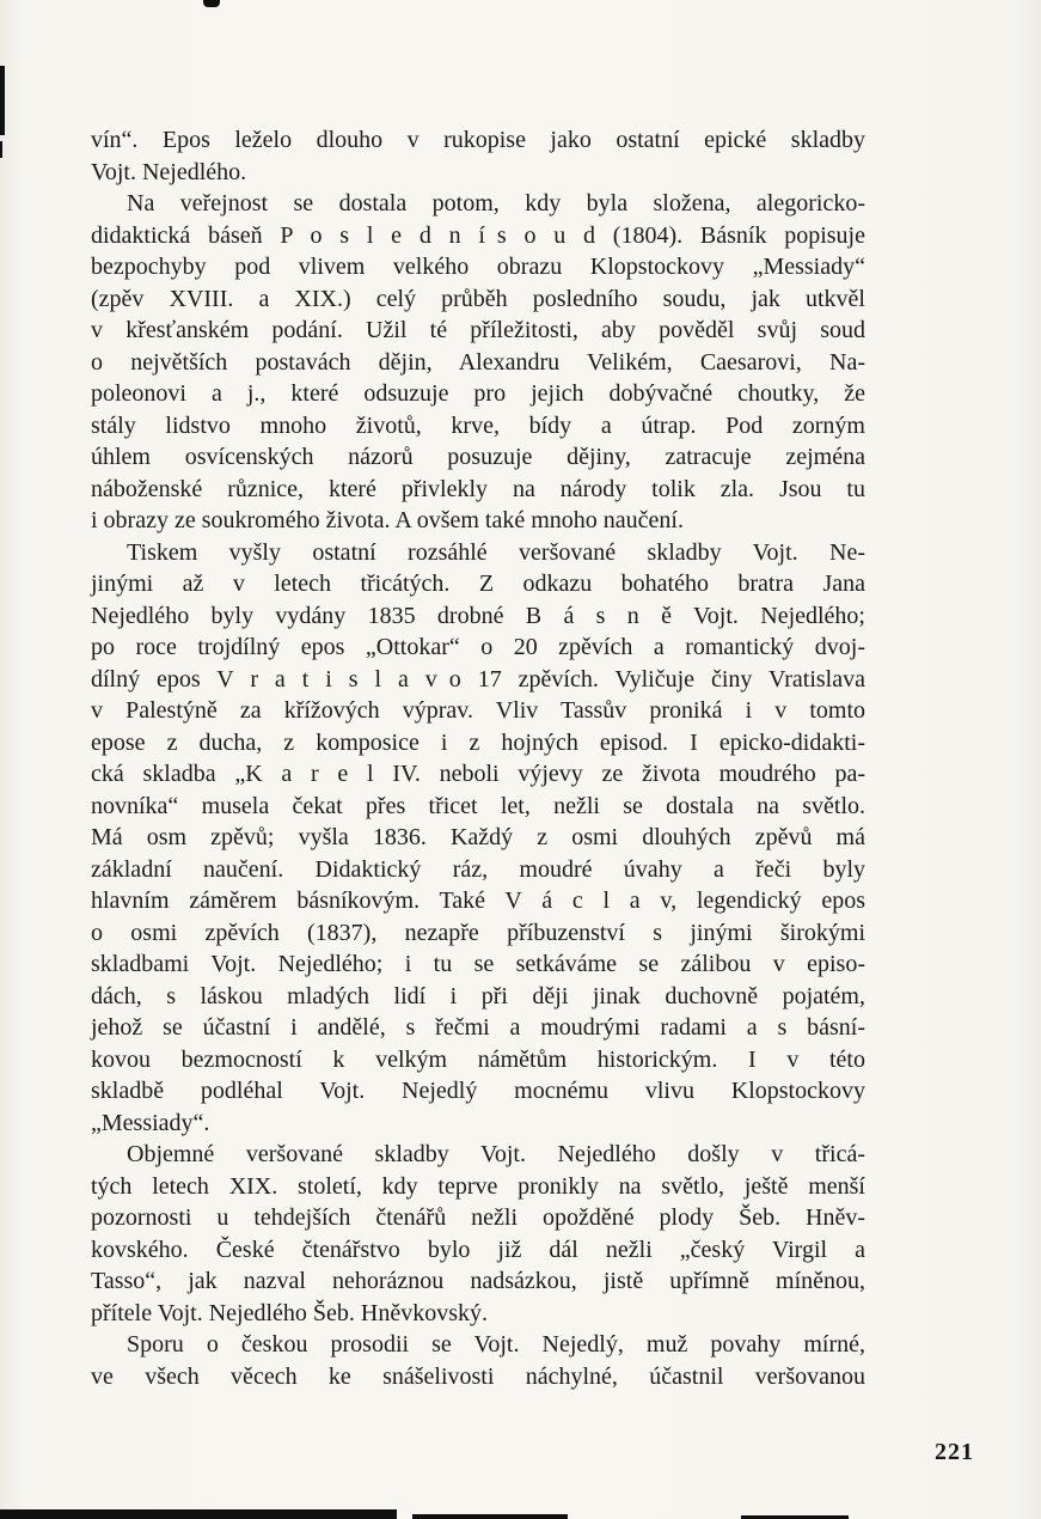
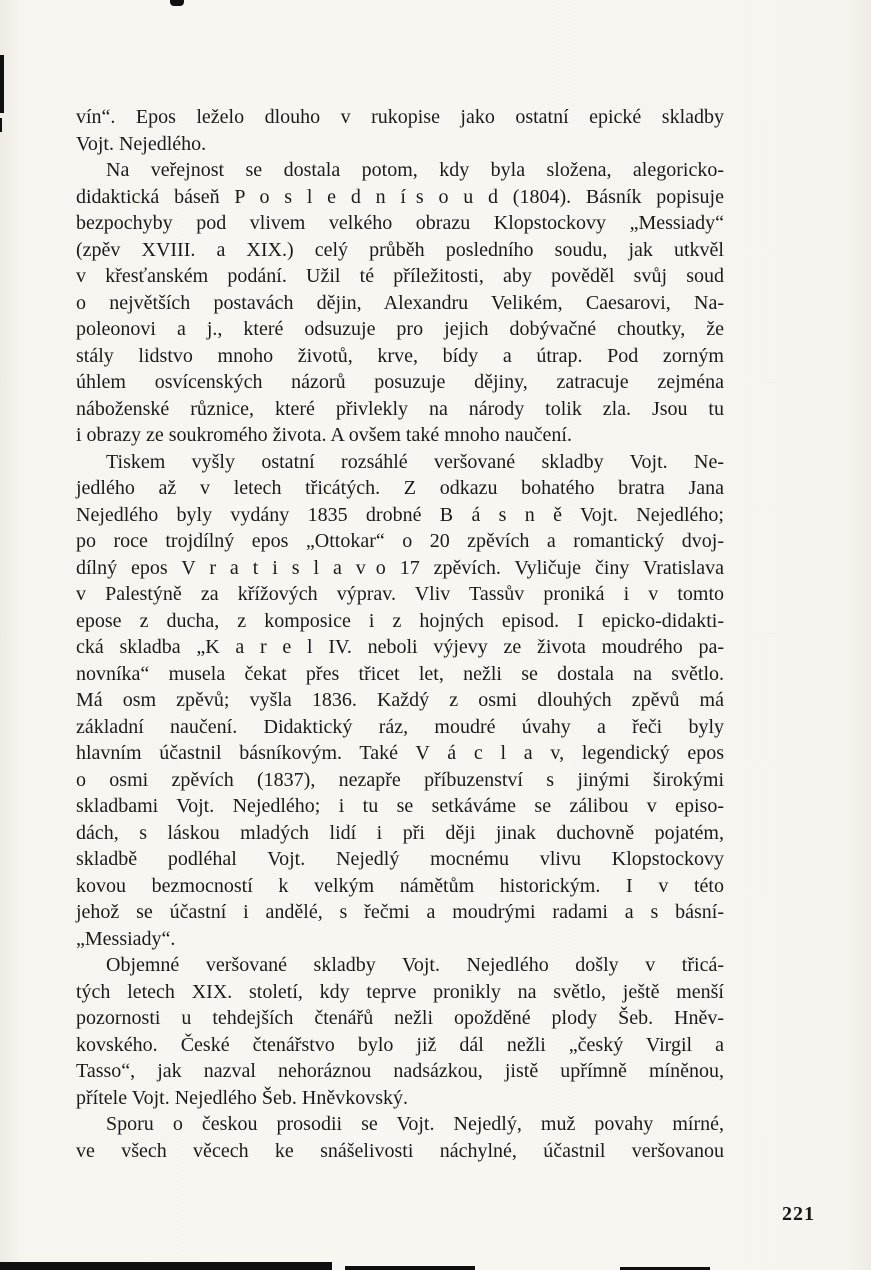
  vín“. Epos leželo dlouho v rukopise jako ostatní epické skladby
  Vojt. Nejedlého.
  Na veřejnost se dostala potom, kdy byla složena, alegoricko-
  didaktická báseň P o s l e d n í s o u d (1804). Básník popisuje
  bezpochyby pod vlivem velkého obrazu Klopstockovy „Messiady“
  (zpěv XVIII. a XIX.) celý průběh posledního soudu, jak utkvěl
  v křesťanském podání. Užil té příležitosti, aby pověděl svůj soud
  o největších postavách dějin, Alexandru Velikém, Caesarovi, Na-
  poleonovi a j., které odsuzuje pro jejich dobývačné choutky, že
  stály lidstvo mnoho životů, krve, bídy a útrap. Pod zorným
  úhlem osvícenských názorů posuzuje dějiny, zatracuje zejména
  náboženské různice, které přivlekly na národy tolik zla. Jsou tu
  i obrazy ze soukromého života. A ovšem také mnoho naučení.
  Tiskem vyšly ostatní rozsáhlé veršované skladby Vojt. Ne-
- jinými až v letech třicátých. Z odkazu bohatého bratra Jana
+ jedlého až v letech třicátých. Z odkazu bohatého bratra Jana
  Nejedlého byly vydány 1835 drobné B á s n ě Vojt. Nejedlého;
  po roce trojdílný epos „Ottokar“ o 20 zpěvích a romantický dvoj-
  dílný epos V r a t i s l a v o 17 zpěvích. Vyličuje činy Vratislava
  v Palestýně za křížových výprav. Vliv Tassův proniká i v tomto
  epose z ducha, z komposice i z hojných episod. I epicko-didakti-
  cká skladba „K a r e l IV. neboli výjevy ze života moudrého pa-
  novníka“ musela čekat přes třicet let, nežli se dostala na světlo.
  Má osm zpěvů; vyšla 1836. Každý z osmi dlouhých zpěvů má
  základní naučení. Didaktický ráz, moudré úvahy a řeči byly
- hlavním záměrem básníkovým. Také V á c l a v, legendický epos
+ hlavním účastnil básníkovým. Také V á c l a v, legendický epos
  o osmi zpěvích (1837), nezapře příbuzenství s jinými širokými
  skladbami Vojt. Nejedlého; i tu se setkáváme se zálibou v episo-
  dách, s láskou mladých lidí i při ději jinak duchovně pojatém,
- jehož se účastní i andělé, s řečmi a moudrými radami a s básní-
+ skladbě podléhal Vojt. Nejedlý mocnému vlivu Klopstockovy
  kovou bezmocností k velkým námětům historickým. I v této
- skladbě podléhal Vojt. Nejedlý mocnému vlivu Klopstockovy
+ jehož se účastní i andělé, s řečmi a moudrými radami a s básní-
  „Messiady“.
  Objemné veršované skladby Vojt. Nejedlého došly v třicá-
  tých letech XIX. století, kdy teprve pronikly na světlo, ještě menší
  pozornosti u tehdejších čtenářů nežli opožděné plody Šeb. Hněv-
  kovského. České čtenářstvo bylo již dál nežli „český Virgil a
  Tasso“, jak nazval nehoráznou nadsázkou, jistě upřímně míněnou,
  přítele Vojt. Nejedlého Šeb. Hněvkovský.
  Sporu o českou prosodii se Vojt. Nejedlý, muž povahy mírné,
  ve všech věcech ke snášelivosti náchylné, účastnil veršovanou
  221
